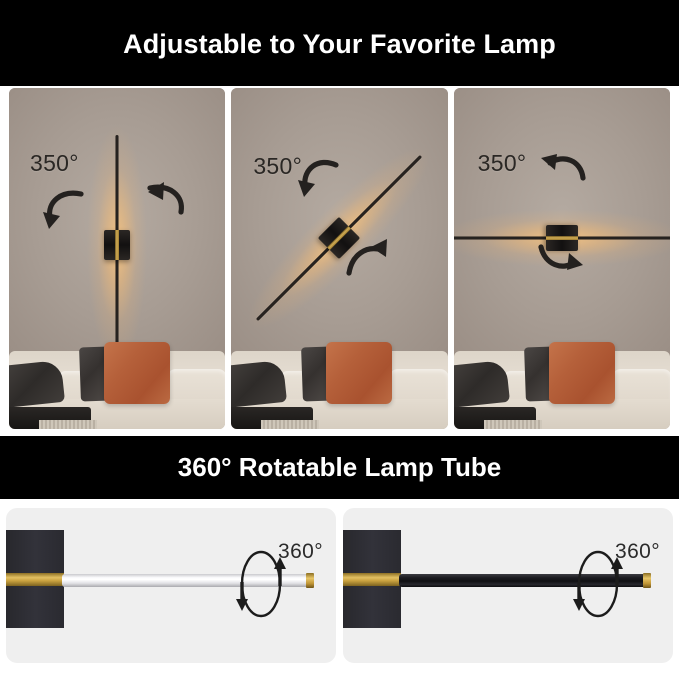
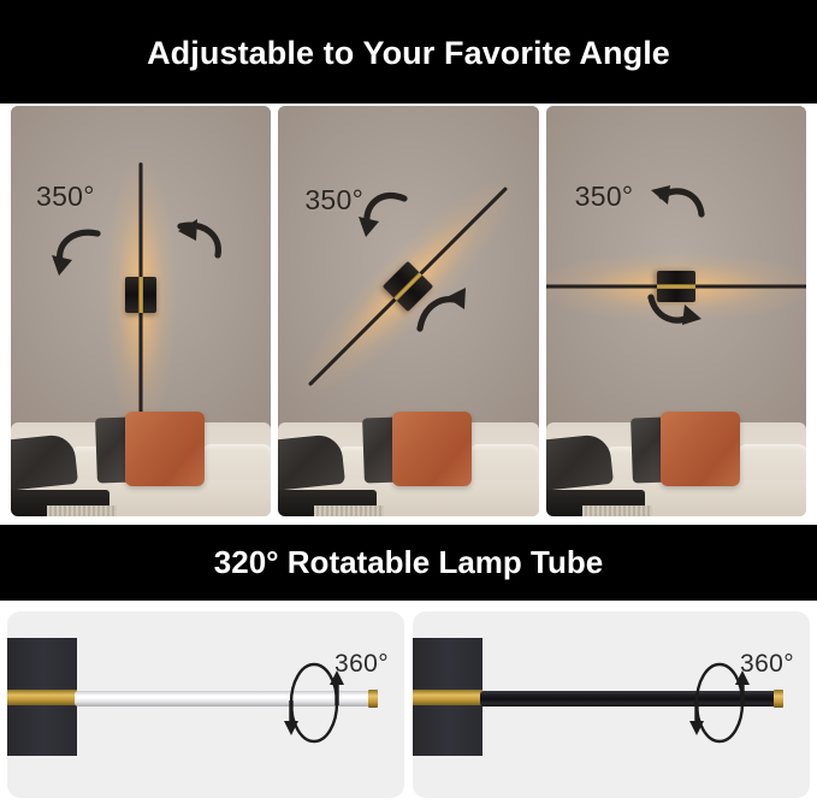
- Adjustable to Your Favorite Lamp
+ Adjustable to Your Favorite Angle
  350°
  350°
  350°
- 360° Rotatable Lamp Tube
+ 320° Rotatable Lamp Tube
  360°
  360°
